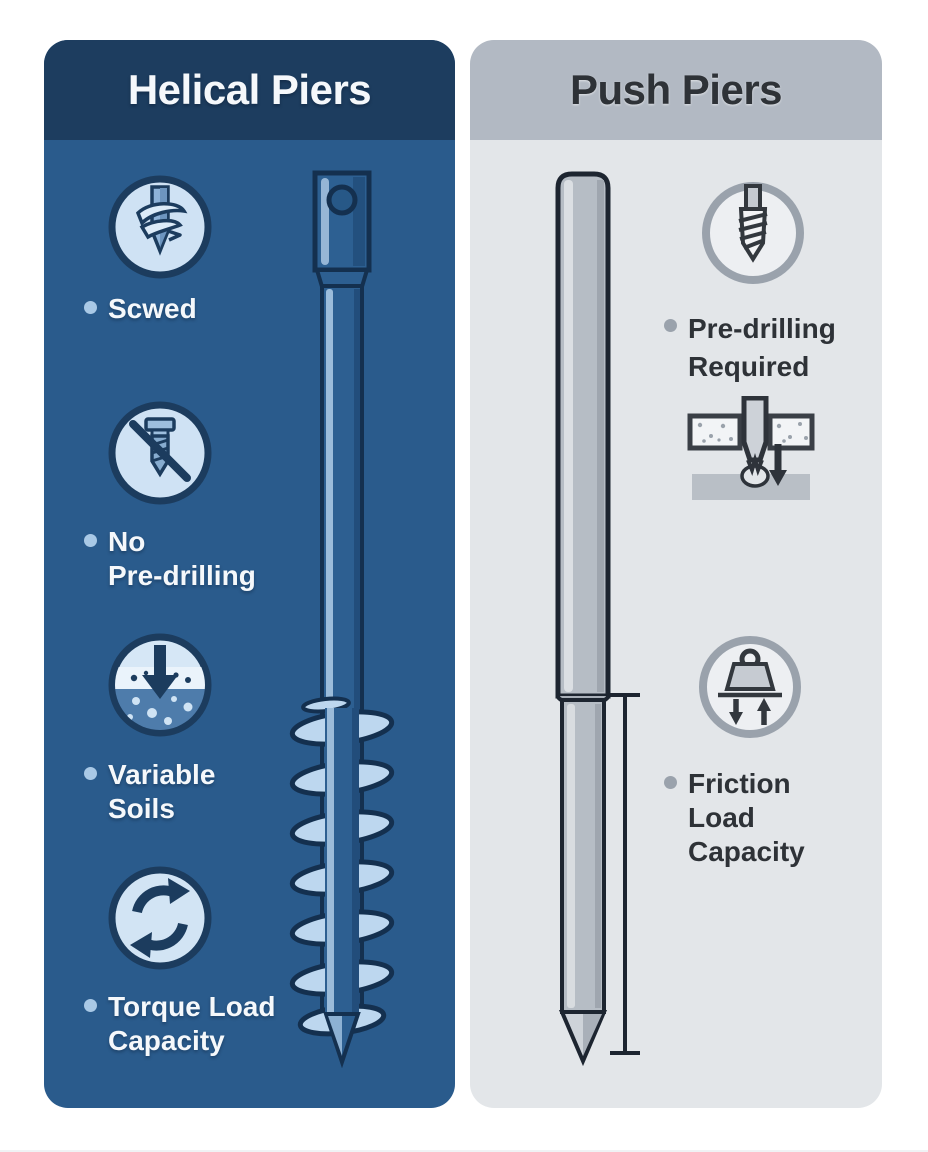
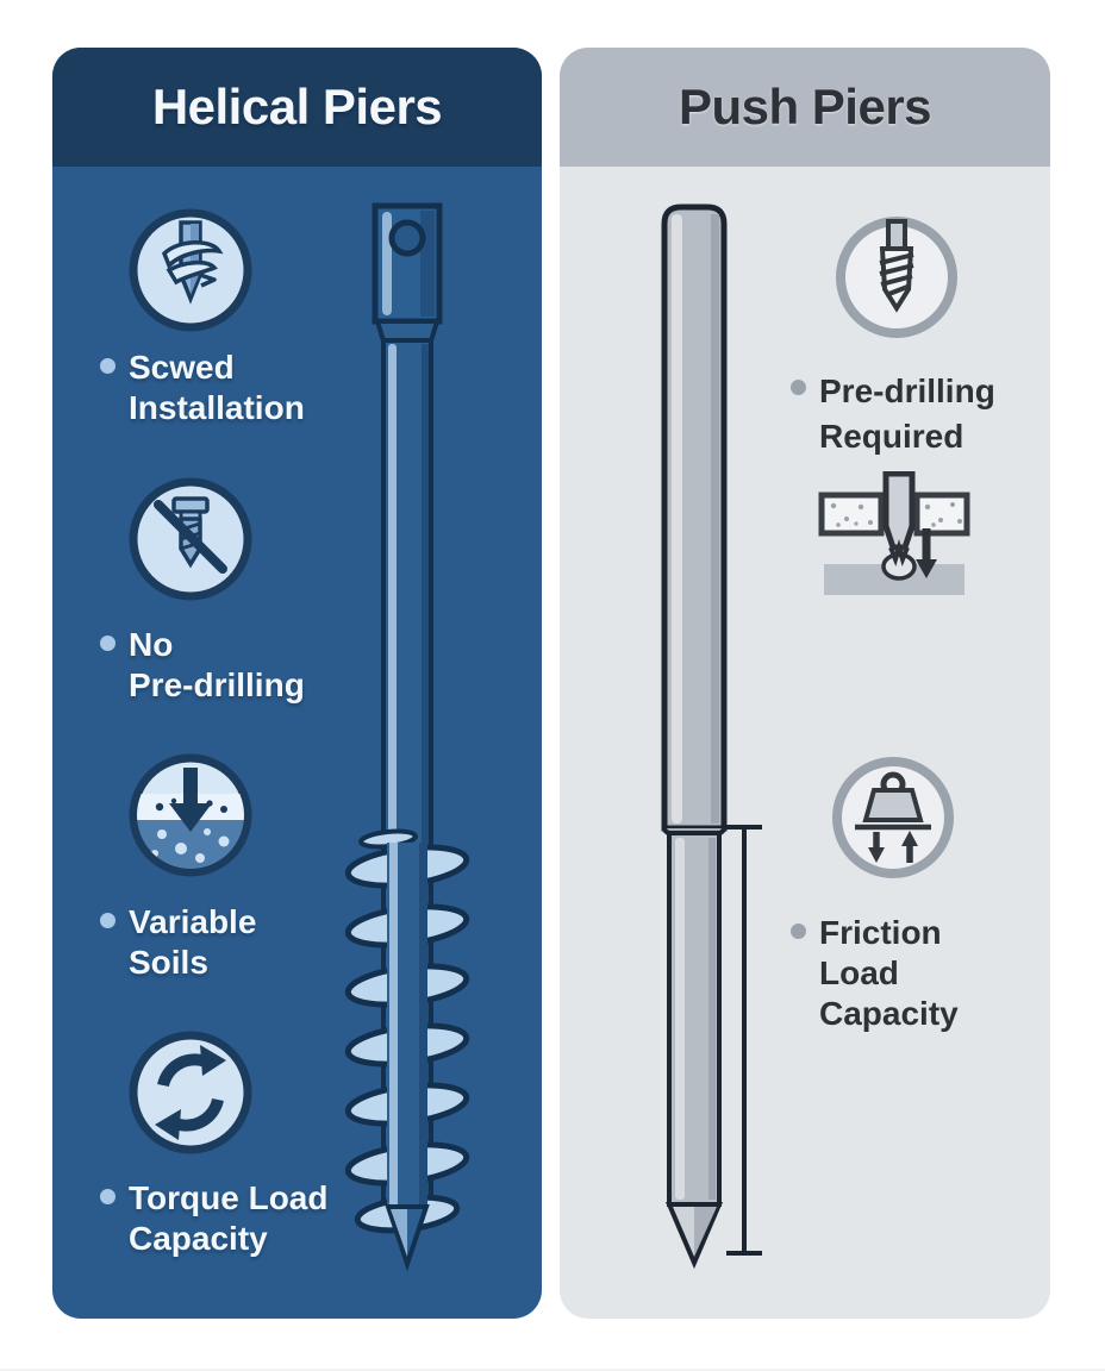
  Helical Piers
  Scwed
+ Installation
  No
  Pre-drilling
  Variable
  Soils
  Torque Load
  Capacity
  Push Piers
  Pre-drilling
  Required
  Friction
  Load
  Capacity
